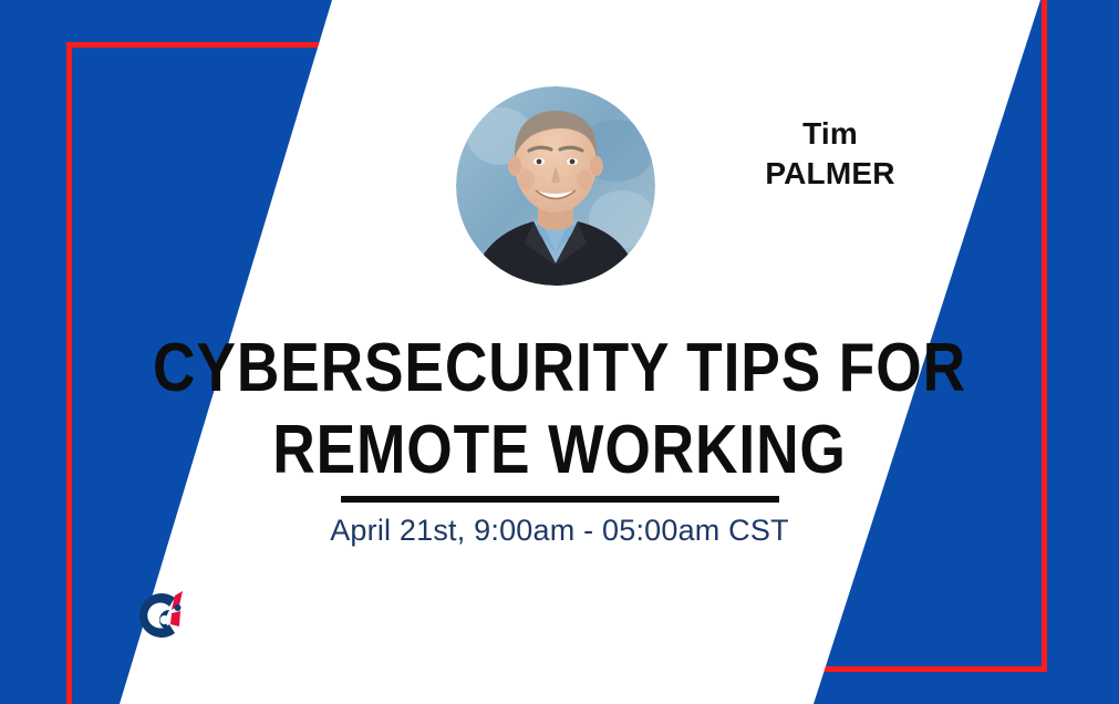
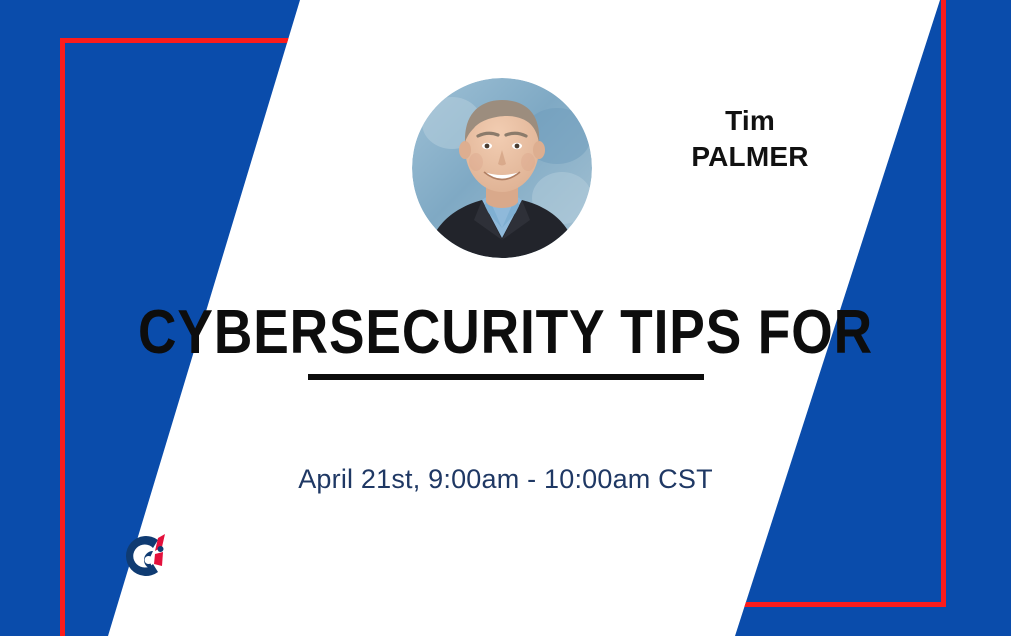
  Tim
  PALMER
  CYBERSECURITY TIPS FOR
- REMOTE WORKING
- April 21st, 9:00am - 05:00am CST
+ April 21st, 9:00am - 10:00am CST
